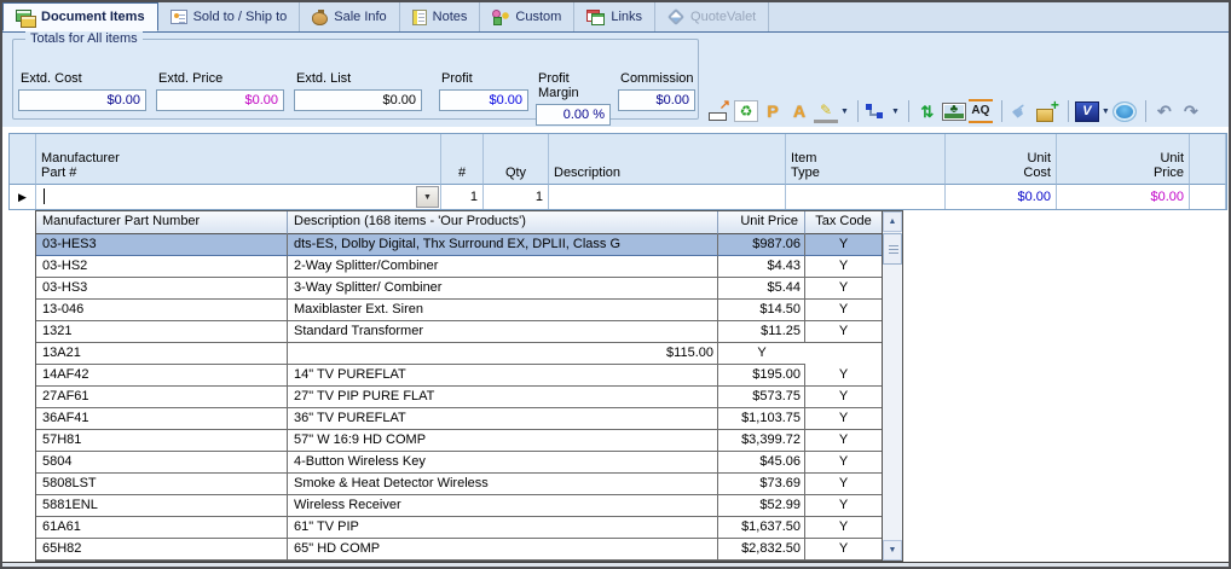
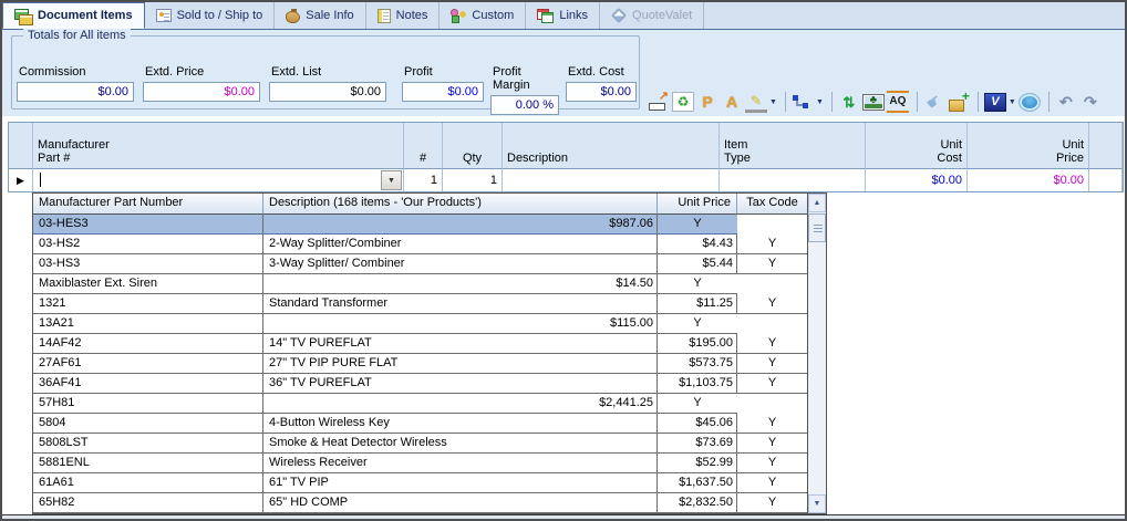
  Document Items
  Sold to / Ship to
  Sale Info
  Notes
  Custom
  Links
  QuoteValet
  Totals for All items
- Extd. Cost
+ Commission
  $0.00
  Extd. Price
  $0.00
  Extd. List
  $0.00
  Profit
  $0.00
  Profit Margin
  0.00 %
- Commission
+ Extd. Cost
  $0.00
  ♻
  P
  A
  ✎
  ⇅
  ♣
  AQ
  V
  ↶
  ↷
  Manufacturer
  Part #
  #
  Qty
  Description
  Item
  Type
  Unit
  Cost
  Unit
  Price
  ▶
  1
  1
  $0.00
  $0.00
  Manufacturer Part Number
  Description (168 items - 'Our Products')
  Unit Price
  Tax Code
  03-HES3
- dts-ES, Dolby Digital, Thx Surround EX, DPLII, Class G
  $987.06
  Y
  03-HS2
  2-Way Splitter/Combiner
  $4.43
  Y
  03-HS3
  3-Way Splitter/ Combiner
  $5.44
  Y
- 13-046
  Maxiblaster Ext. Siren
  $14.50
  Y
  1321
  Standard Transformer
  $11.25
  Y
  13A21
  $115.00
  Y
  14AF42
  14" TV PUREFLAT
  $195.00
  Y
  27AF61
  27" TV PIP PURE FLAT
  $573.75
  Y
  36AF41
  36" TV PUREFLAT
  $1,103.75
  Y
  57H81
- 57" W 16:9 HD COMP
- $3,399.72
+ $2,441.25
  Y
  5804
  4-Button Wireless Key
  $45.06
  Y
  5808LST
  Smoke & Heat Detector Wireless
  $73.69
  Y
  5881ENL
  Wireless Receiver
  $52.99
  Y
  61A61
  61" TV PIP
  $1,637.50
  Y
  65H82
  65" HD COMP
  $2,832.50
  Y
